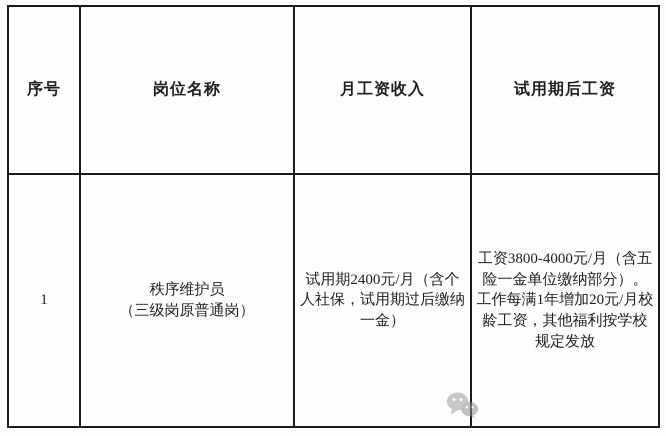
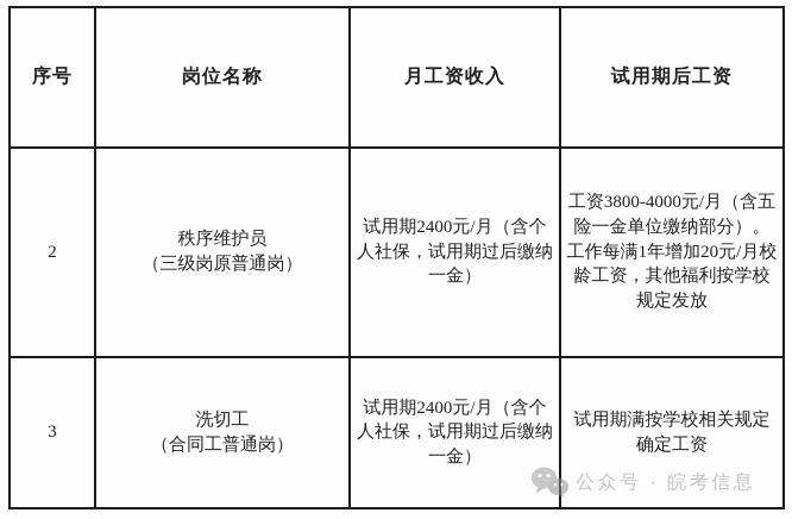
  序号	岗位名称	月工资收入	试用期后工资
- 1	秩序维护员 （三级岗原普通岗）	试用期2400元/月（含个人社保，试用期过后缴纳一金）	工资3800-4000元/月（含五险一金单位缴纳部分）。工作每满1年增加20元/月校龄工资，其他福利按学校规定发放
+ 2	秩序维护员 （三级岗原普通岗）	试用期2400元/月（含个人社保，试用期过后缴纳一金）	工资3800-4000元/月（含五险一金单位缴纳部分）。工作每满1年增加20元/月校龄工资，其他福利按学校规定发放
+ 3	洗切工 （合同工普通岗）	试用期2400元/月（含个人社保，试用期过后缴纳一金）	试用期满按学校相关规定确定工资
+ 公众号 · 皖考信息
